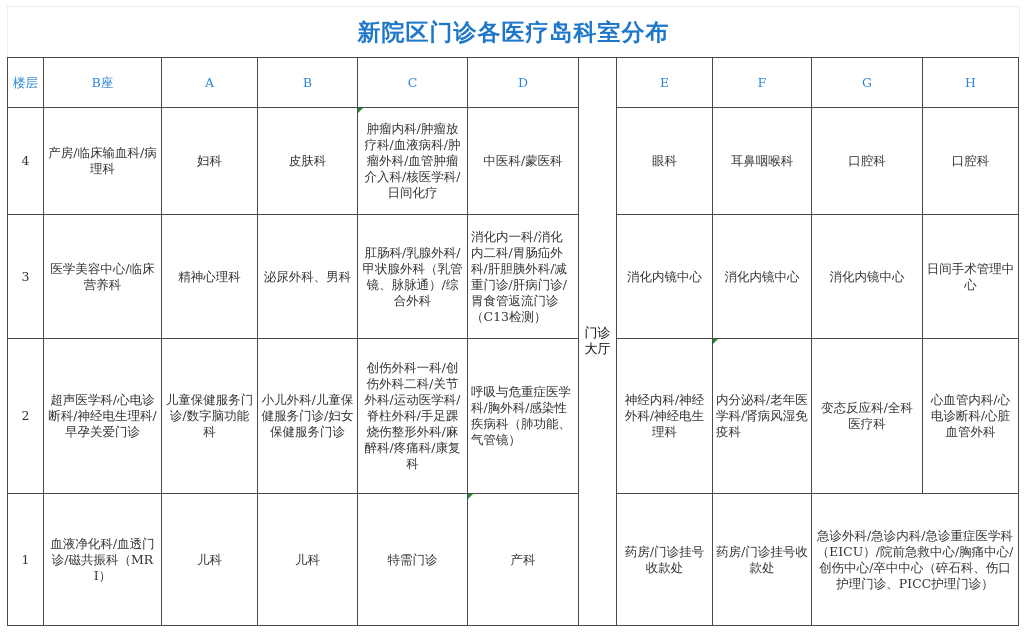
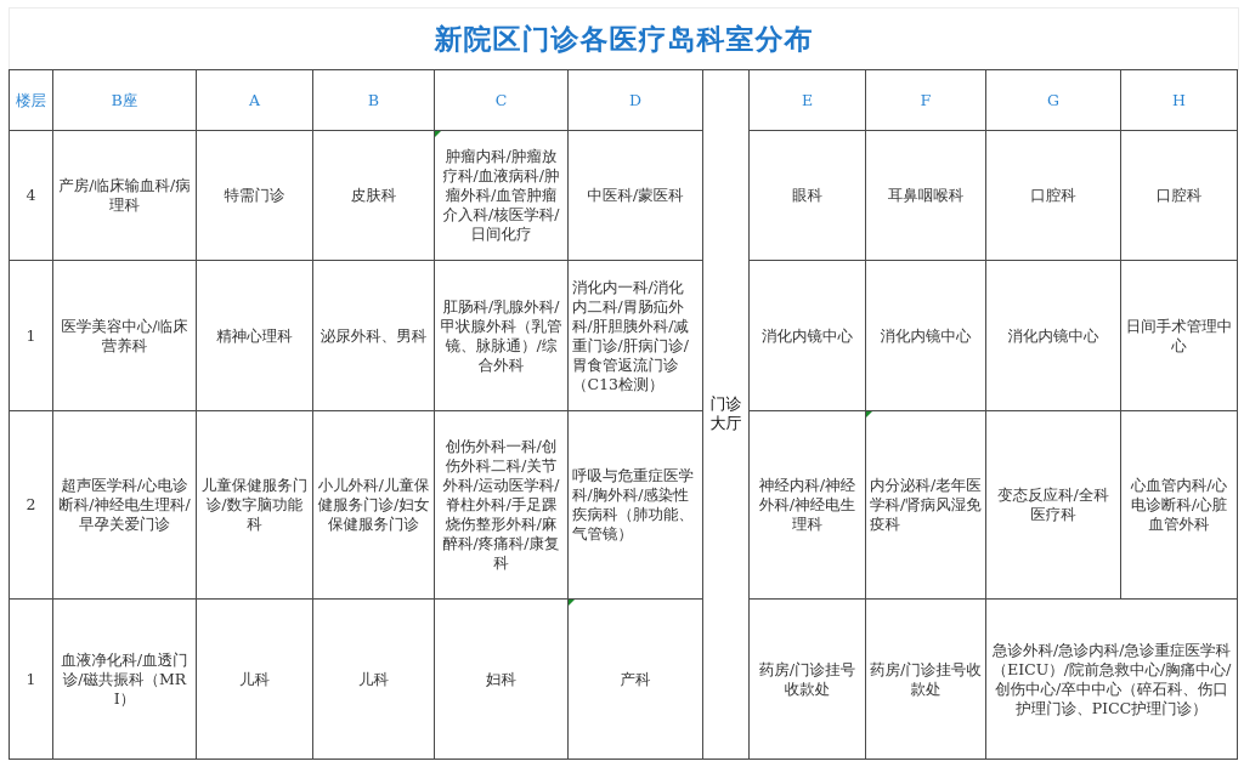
  新院区门诊各医疗岛科室分布
  楼层	B座	A	B	C	D	门诊大厅	E	F	G	H
- 4	产房/临床输血科/病理科	妇科	皮肤科	肿瘤内科/肿瘤放疗科/血液病科/肿瘤外科/血管肿瘤介入科/核医学科/日间化疗	中医科/蒙医科	眼科	耳鼻咽喉科	口腔科	口腔科
+ 4	产房/临床输血科/病理科	特需门诊	皮肤科	肿瘤内科/肿瘤放疗科/血液病科/肿瘤外科/血管肿瘤介入科/核医学科/日间化疗	中医科/蒙医科	眼科	耳鼻咽喉科	口腔科	口腔科
- 3	医学美容中心/临床营养科	精神心理科	泌尿外科、男科	肛肠科/乳腺外科/甲状腺外科（乳管镜、脉脉通）/综合外科	消化内一科/消化内二科/胃肠疝外科/肝胆胰外科/减重门诊/肝病门诊/胃食管返流门诊（C13检测）	消化内镜中心	消化内镜中心	消化内镜中心	日间手术管理中心
+ 1	医学美容中心/临床营养科	精神心理科	泌尿外科、男科	肛肠科/乳腺外科/甲状腺外科（乳管镜、脉脉通）/综合外科	消化内一科/消化内二科/胃肠疝外科/肝胆胰外科/减重门诊/肝病门诊/胃食管返流门诊（C13检测）	消化内镜中心	消化内镜中心	消化内镜中心	日间手术管理中心
  2	超声医学科/心电诊断科/神经电生理科/早孕关爱门诊	儿童保健服务门诊/数字脑功能科	小儿外科/儿童保健服务门诊/妇女保健服务门诊	创伤外科一科/创伤外科二科/关节外科/运动医学科/脊柱外科/手足踝烧伤整形外科/麻醉科/疼痛科/康复科	呼吸与危重症医学科/胸外科/感染性疾病科（肺功能、气管镜）	神经内科/神经外科/神经电生理科	内分泌科/老年医学科/肾病风湿免疫科	变态反应科/全科医疗科	心血管内科/心电诊断科/心脏血管外科
- 1	血液净化科/血透门诊/磁共振科（MRI）	儿科	儿科	特需门诊	产科	药房/门诊挂号收款处	药房/门诊挂号收款处	急诊外科/急诊内科/急诊重症医学科（EICU）/院前急救中心/胸痛中心/创伤中心/卒中中心（碎石科、伤口护理门诊、PICC护理门诊）
+ 1	血液净化科/血透门诊/磁共振科（MRI）	儿科	儿科	妇科	产科	药房/门诊挂号收款处	药房/门诊挂号收款处	急诊外科/急诊内科/急诊重症医学科（EICU）/院前急救中心/胸痛中心/创伤中心/卒中中心（碎石科、伤口护理门诊、PICC护理门诊）
